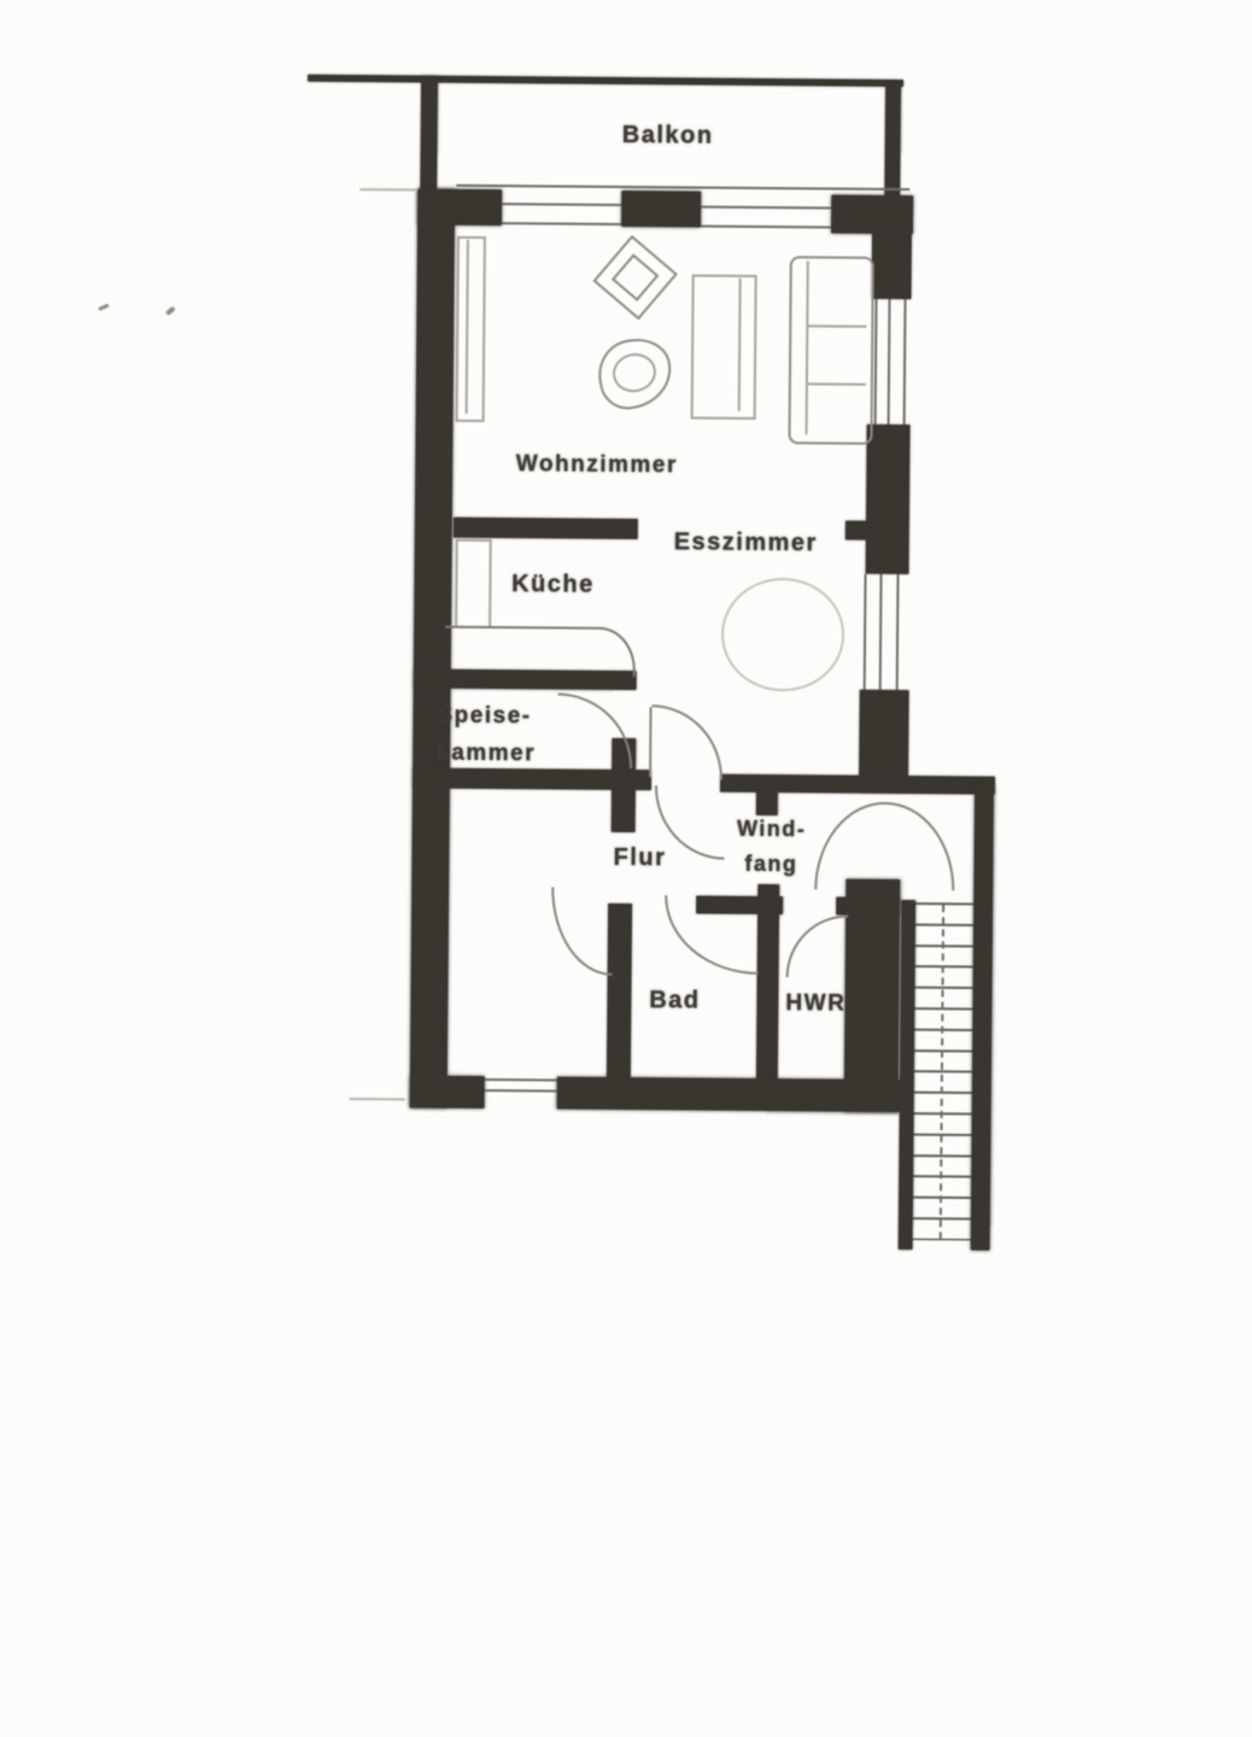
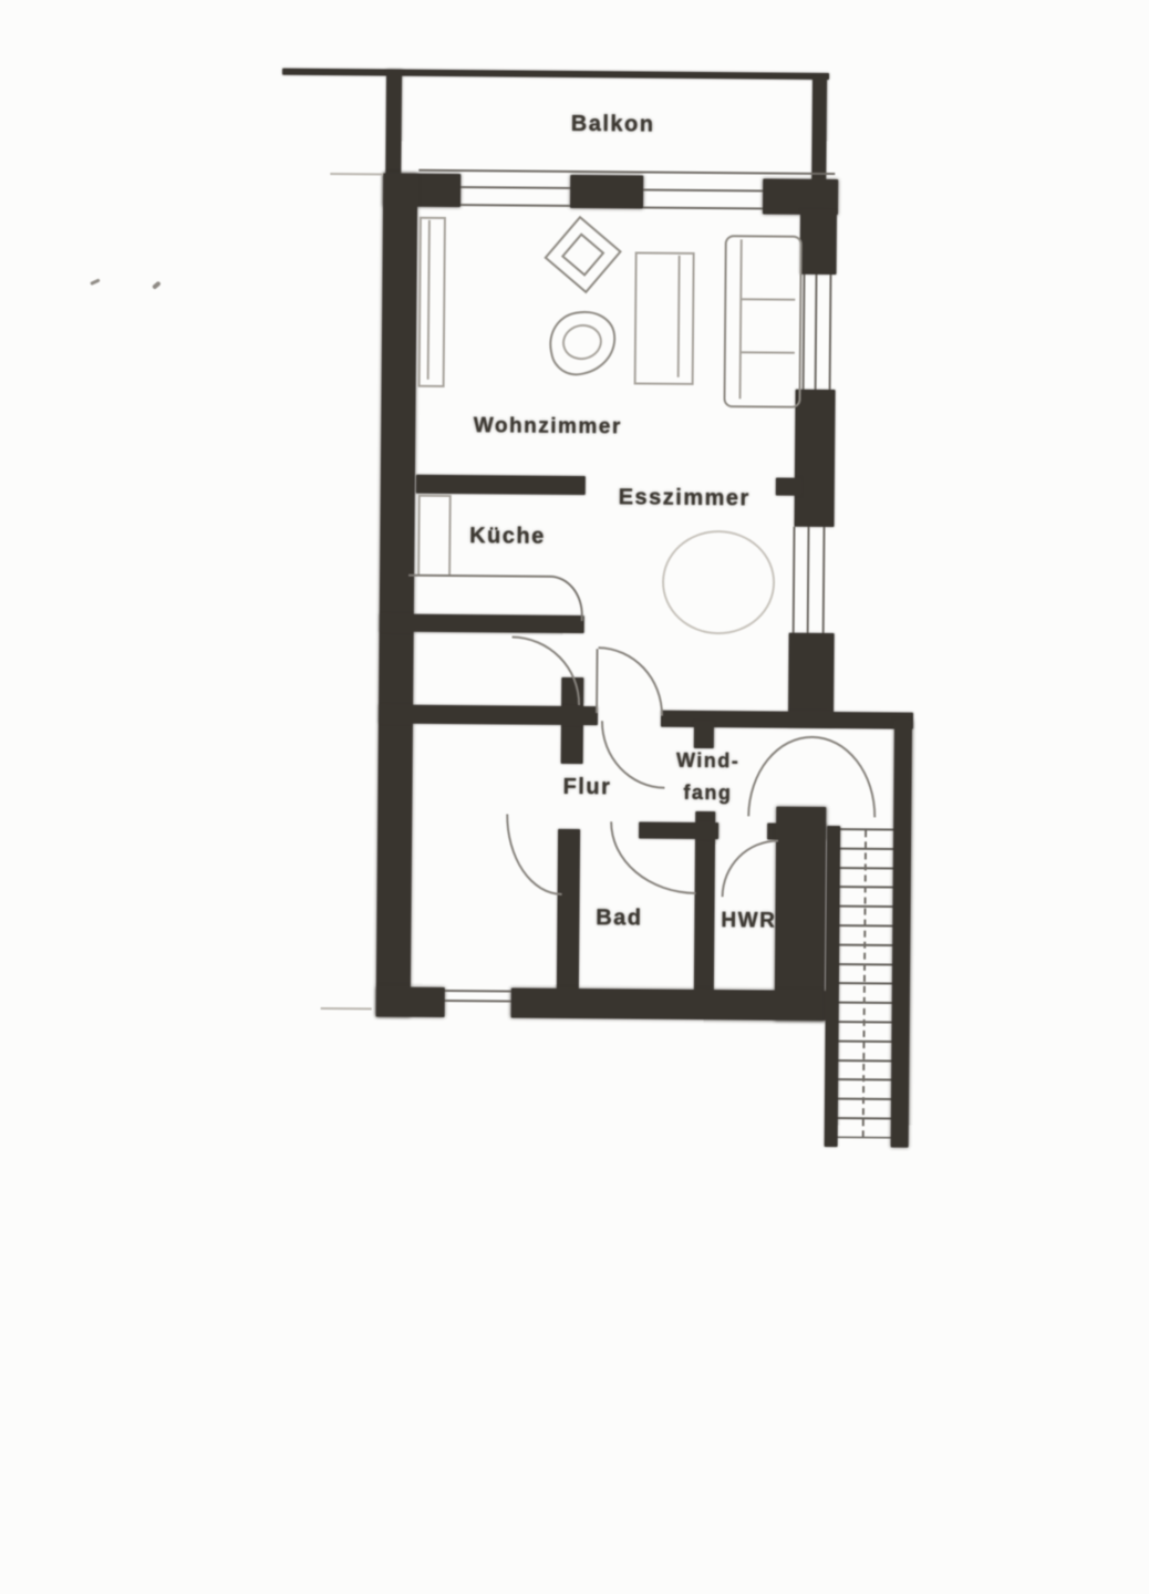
  Balkon
  Wohnzimmer
  Esszimmer
  Küche
- Speise-
- kammer
  Flur
  Wind-
  fang
  Bad
  HWR
